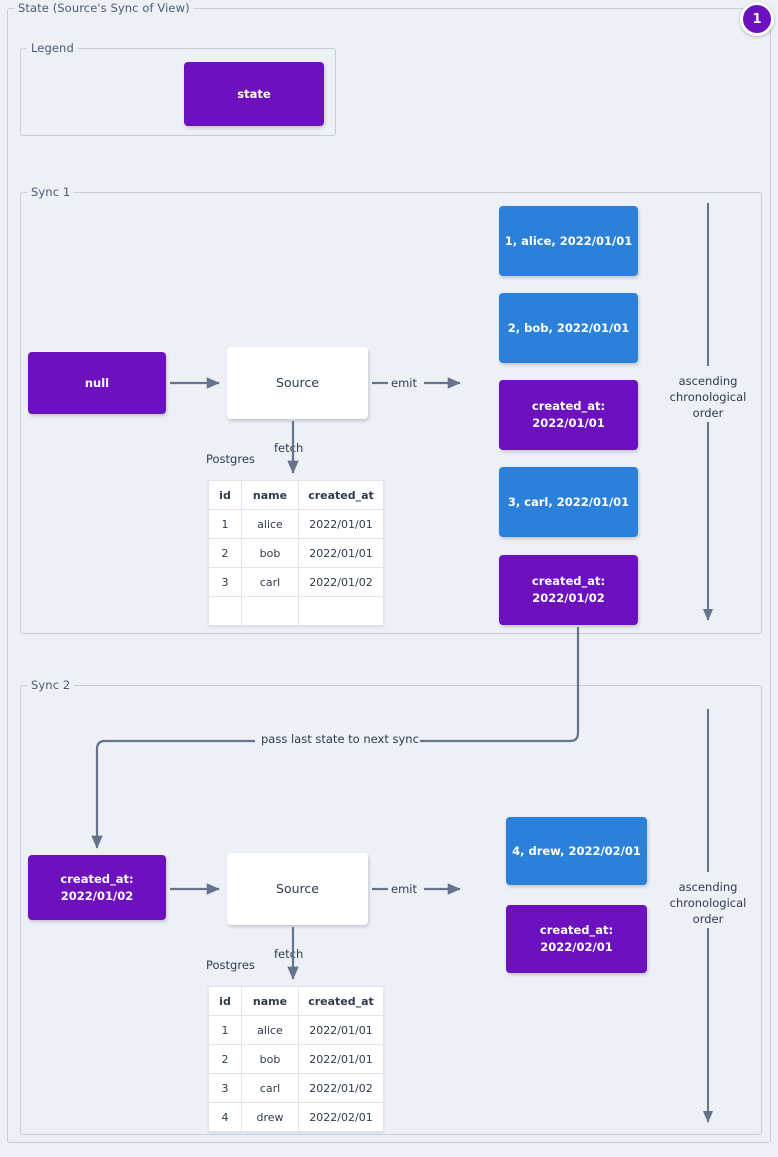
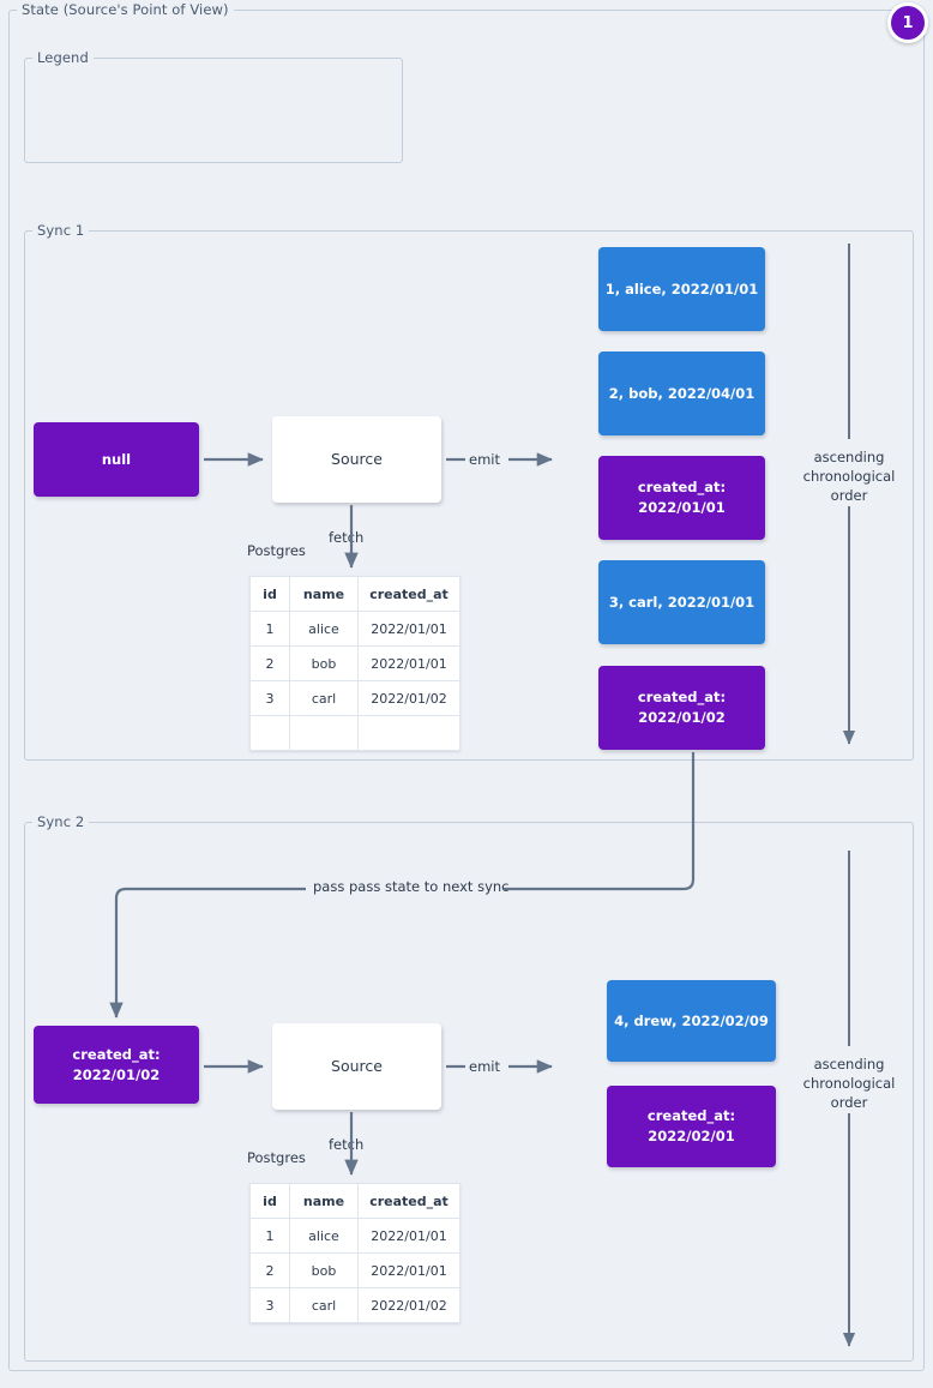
- State (Source's Sync of View)
+ State (Source's Point of View)
  1
  Legend
- state
  Sync 1
  null
  Source
  feth
  Postgres
  emit
  id	name	created_at
  1	alice	2022/01/01
  2	bob	2022/01/01
  3	carl	2022/01/02
  1, alice, 2022/01/01
- 2, bob, 2022/01/01
+ 2, bob, 2022/04/01
  created_at:
  2022/01/01
  3, carl, 2022/01/01
  created_at:
  2022/01/02
  ascending chronological order
  Sync 2
  created_at:
  2022/01/02
  Source
  feth
  Postgres
  emit
- pass last state to next sync
+ pass pass state to next sync
  id	name	created_at
  1	alice	2022/01/01
  2	bob	2022/01/01
  3	carl	2022/01/02
- 4	drew	2022/02/01
- 4, drew, 2022/02/01
+ 4, drew, 2022/02/09
  created_at:
  2022/02/01
  ascending chronological order
